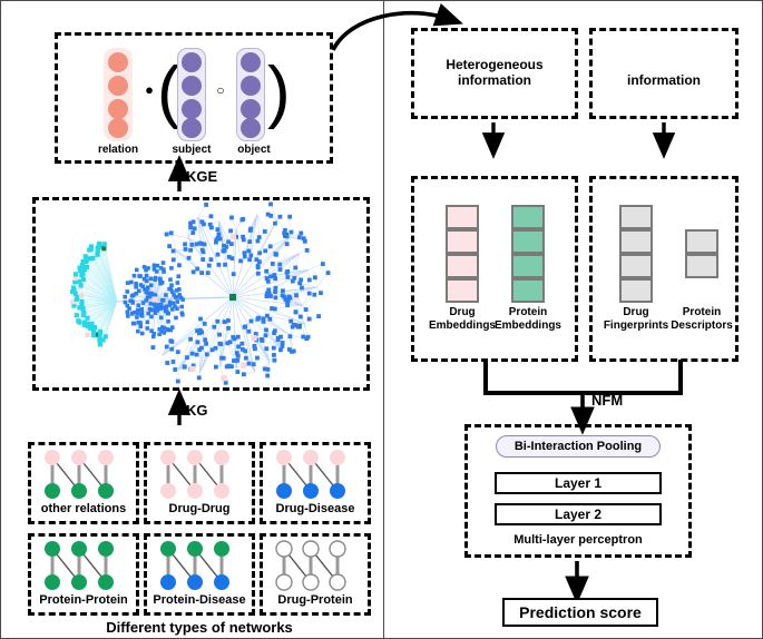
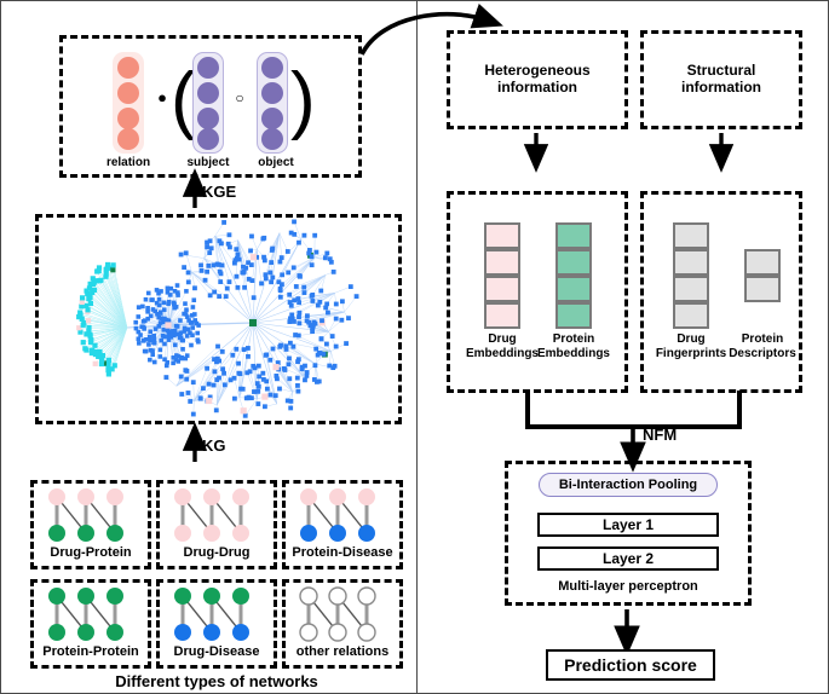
  relation
  ●
  (
  subject
  ○
  object
  )
  KGE
  KG
- other relations
+ Drug-Protein
  Drug-Drug
- Drug-Disease
+ Protein-Disease
  Protein-Protein
- Protein-Disease
+ Drug-Disease
- Drug-Protein
+ other relations
  Different types of networks
  Heterogeneous
  information
+ Structural
  information
  Drug
  Embeddings
  Protein
  Embeddings
  Drug
  Fingerprints
  Protein
  Descriptors
  NFM
  Bi-Interaction Pooling
  Layer 1
  Layer 2
  Multi-layer perceptron
  Prediction score
